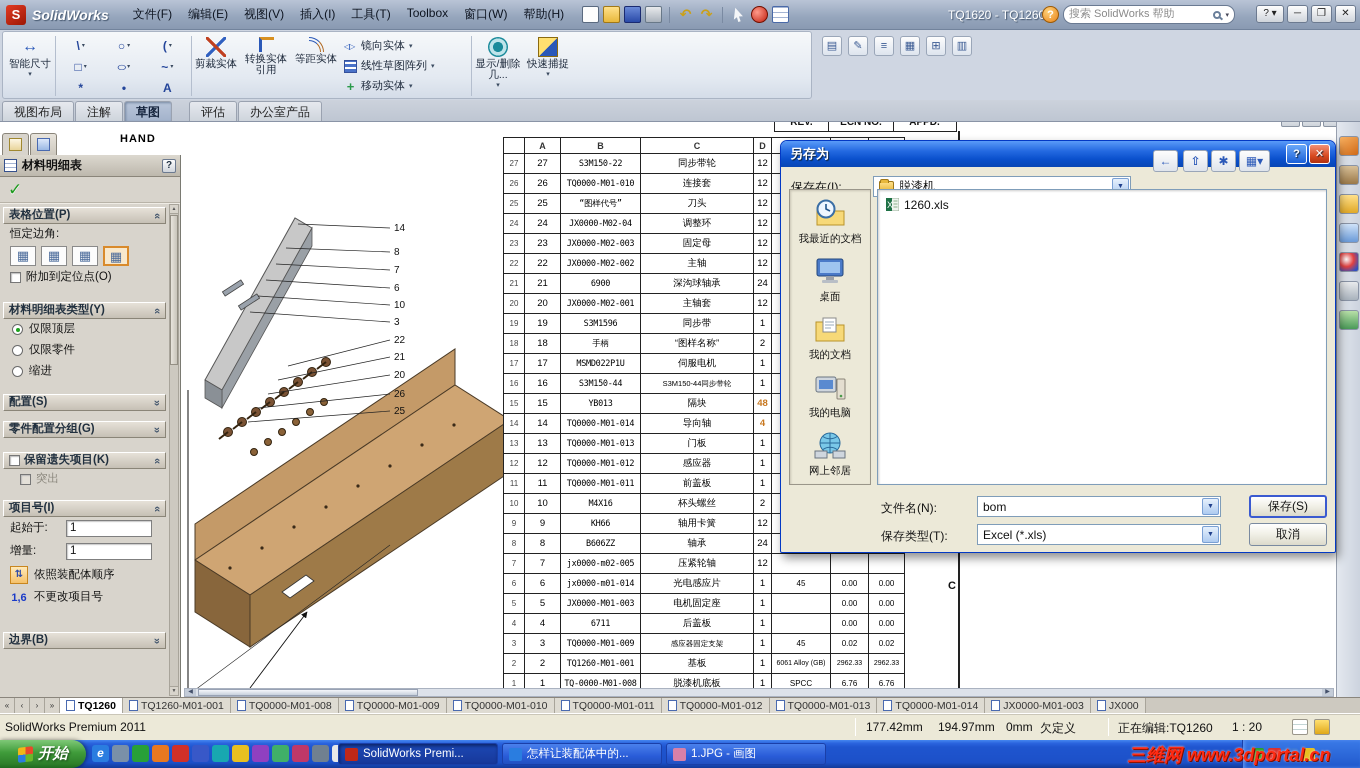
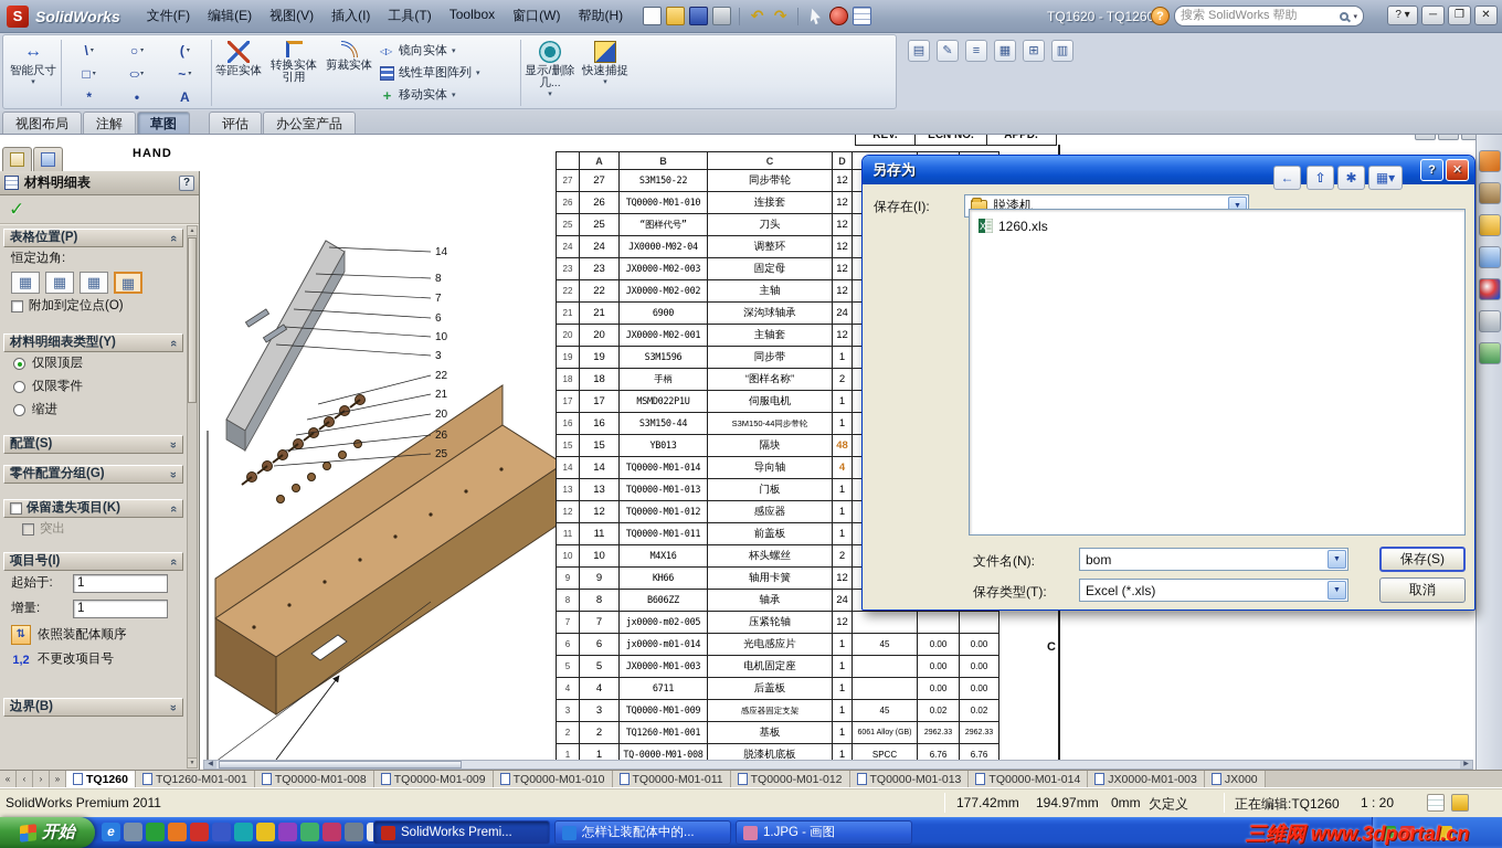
  S
  SolidWorks
  文件(F)
  编辑(E)
  视图(V)
  插入(I)
  工具(T)
  Toolbox
  窗口(W)
  帮助(H)
  ↶
  ↷
  TQ1620 - TQ126
  ?
  搜索 SolidWorks 帮助
  ? ▾
  ─
  ❐
  ✕
  ↔
  智能尺寸
  \
  ○
  (
  □
  ○
  ~
  *
  •
  A
- 剪裁实体
+ 等距实体
  转换实体引用
- 等距实体
+ 剪裁实体
  ◁▷
  镜向实体
  线性草图阵列
  +
  移动实体
  显示/删除几...
  快速捕捉
  ▤
  ✎
  ≡
  ▦
  ⊞
  ▥
  视图布局
  注解
  草图
  评估
  办公室产品
  HAND
  REV.
  ECN NO.
  APPD.
  C
  14
  8
  7
  6
  10
  3
  22
  21
  20
  26
  25
  	A	B	C	D
  27	27	S3M150-22	同步带轮	12
  26	26	TQ0000-M01-010	连接套	12
  25	25	“图样代号”	刀头	12
  24	24	JX0000-M02-04	调整环	12
  23	23	JX0000-M02-003	固定母	12
  22	22	JX0000-M02-002	主轴	12
  21	21	6900	深沟球轴承	24
  20	20	JX0000-M02-001	主轴套	12
  19	19	S3M1596	同步带	1
  18	18	手柄	“图样名称”	2
  17	17	MSMD022P1U	伺服电机	1
  16	16	S3M150-44	S3M150-44同步带轮	1
  15	15	YB013	隔块	48
  14	14	TQ0000-M01-014	导向轴	4
  13	13	TQ0000-M01-013	门板	1
  12	12	TQ0000-M01-012	感应器	1
  11	11	TQ0000-M01-011	前盖板	1
  10	10	M4X16	杯头螺丝	2
  9	9	KH66	轴用卡簧	12
  8	8	B606ZZ	轴承	24
  7	7	jx0000-m02-005	压紧轮轴	12
  6	6	jx0000-m01-014	光电感应片	1	45	0.00	0.00
  5	5	JX0000-M01-003	电机固定座	1		0.00	0.00
  4	4	6711	后盖板	1		0.00	0.00
  3	3	TQ0000-M01-009	感应器固定支架	1	45	0.02	0.02
  1	1	TQ-0000-M01-008	脱漆机底板	1	SPCC	6.76	6.76
  材料明细表
  ?
  ✓
  表格位置(P)
  恒定边角:
  ▦
  ▦
  ▦
  ▦
  附加到定位点(O)
  材料明细表类型(Y)
  仅限顶层
  仅限零件
  缩进
  配置(S)
  零件配置分组(G)
  保留遗失项目(K)
  突出
  项目号(I)
  起始于:
  1
  增量:
  1
  ⇅
  依照装配体顺序
- 1,6
+ 1,2
  不更改项目号
  边界(B)
  另存为
  ?
  ✕
  保存在(I):
  脱漆机
  ←
  ⇧
  ✱
  ▦▾
- 我最近的文档
- 桌面
- 我的文档
- 我的电脑
- 网上邻居
  X
  1260.xls
  文件名(N):
  bom
  保存(S)
  保存类型(T):
  Excel (*.xls)
  取消
  «
  ‹
  ›
  »
  TQ1260
  TQ1260-M01-001
  TQ0000-M01-008
  TQ0000-M01-009
  TQ0000-M01-010
  TQ0000-M01-011
  TQ0000-M01-012
  TQ0000-M01-013
  TQ0000-M01-014
  JX0000-M01-003
  JX000
  SolidWorks Premium 2011
  177.42mm
  194.97mm
  0mm
  欠定义
  正在编辑:TQ1260
  1 : 20
  开始
  e
  SolidWorks Premi...
  怎样让装配体中的...
  1.JPG - 画图
  三维网 www.3dportal.cn
